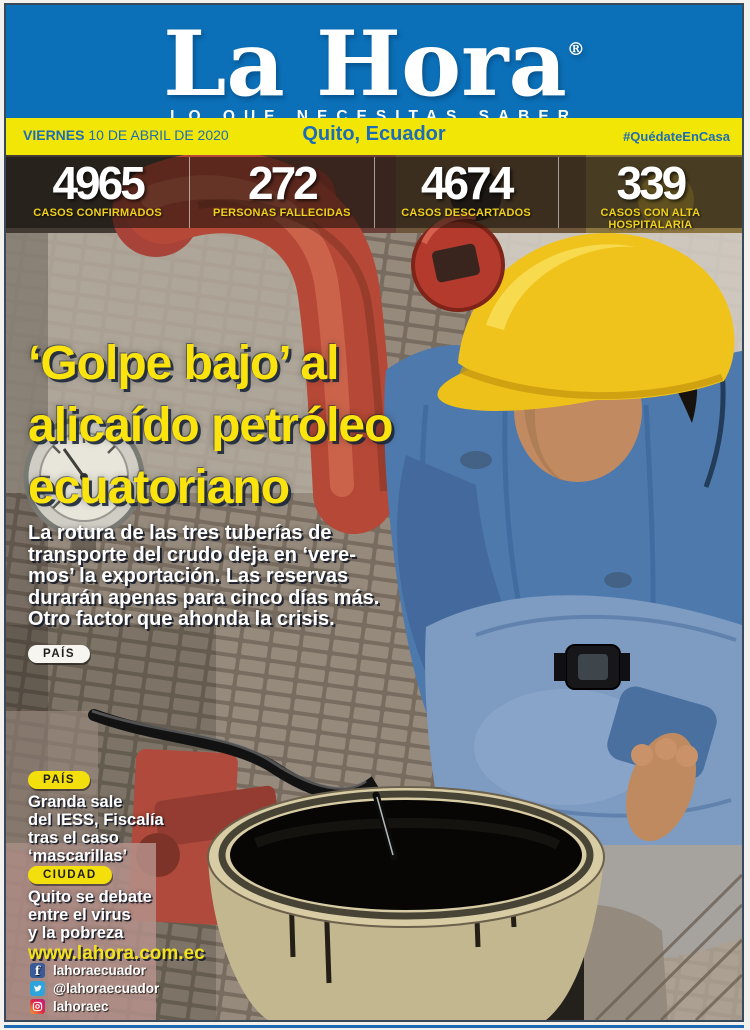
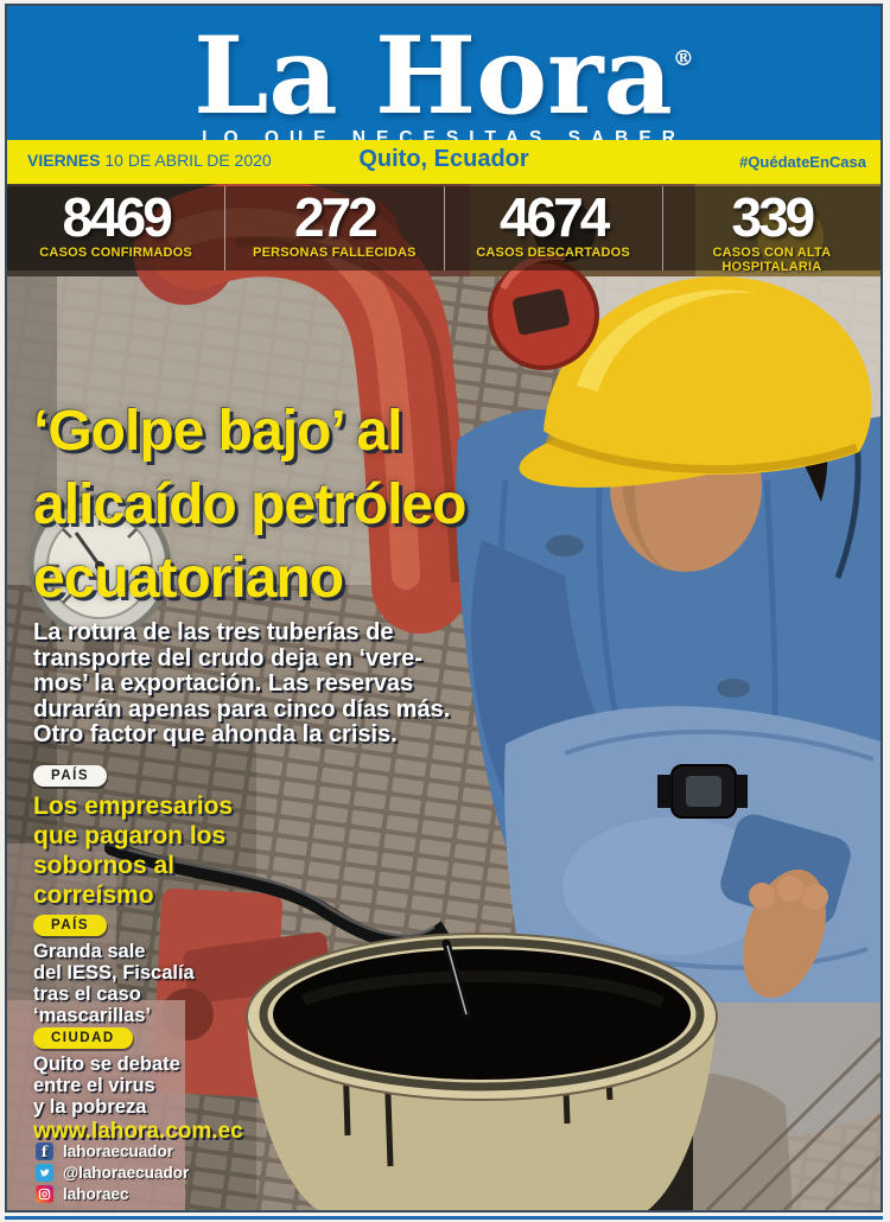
  La Hora®
  LO QUE NECESITAS SABER
  VIERNES 10 DE ABRIL DE 2020
  Quito, Ecuador
  #QuédateEnCasa
- 4965
+ 8469
  CASOS CONFIRMADOS
  272
  PERSONAS FALLECIDAS
  4674
  CASOS DESCARTADOS
  339
  CASOS CON ALTA HOSPITALARIA
  ‘Golpe bajo’ al
  alicaído petróleo
  ecuatoriano
  La rotura de las tres tuberías de
  transporte del crudo deja en ‘vere-
  mos’ la exportación. Las reservas
  durarán apenas para cinco días más.
  Otro factor que ahonda la crisis.
  PAÍS
+ Los empresarios
+ que pagaron los
+ sobornos al
+ correísmo
  PAÍS
  Granda sale
  del IESS, Fiscalía
  tras el caso
  ‘mascarillas’
  CIUDAD
  Quito se debate
  entre el virus
  y la pobreza
  www.lahora.com.ec
  f
  lahoraecuador
  @lahoraecuador
  lahoraec
